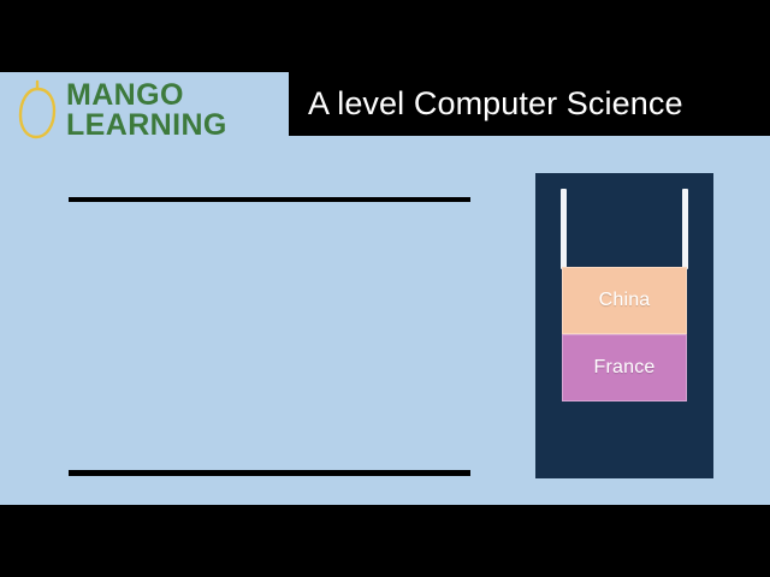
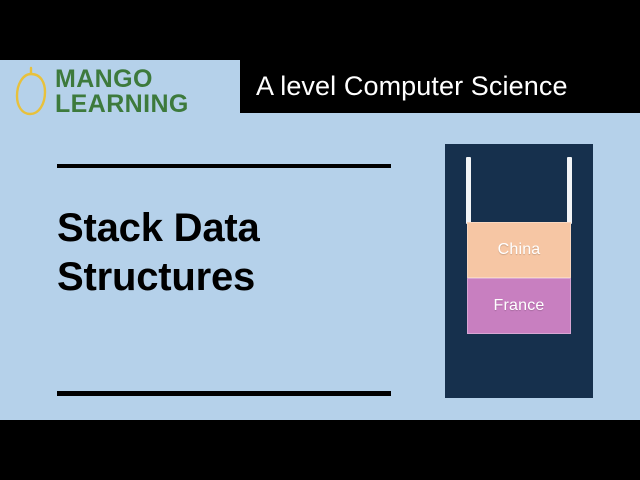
  MANGO
  LEARNING
  A level Computer Science
+ Stack Data Structures
  China
  France
